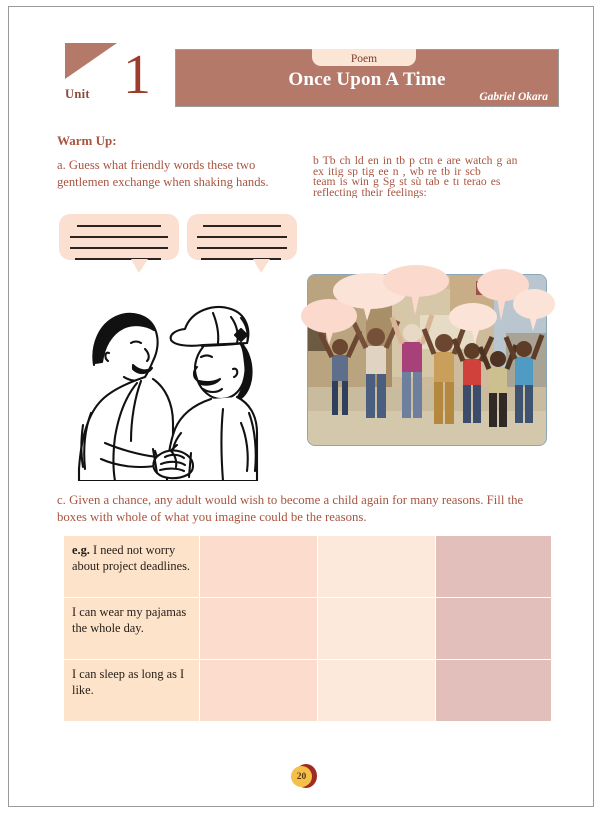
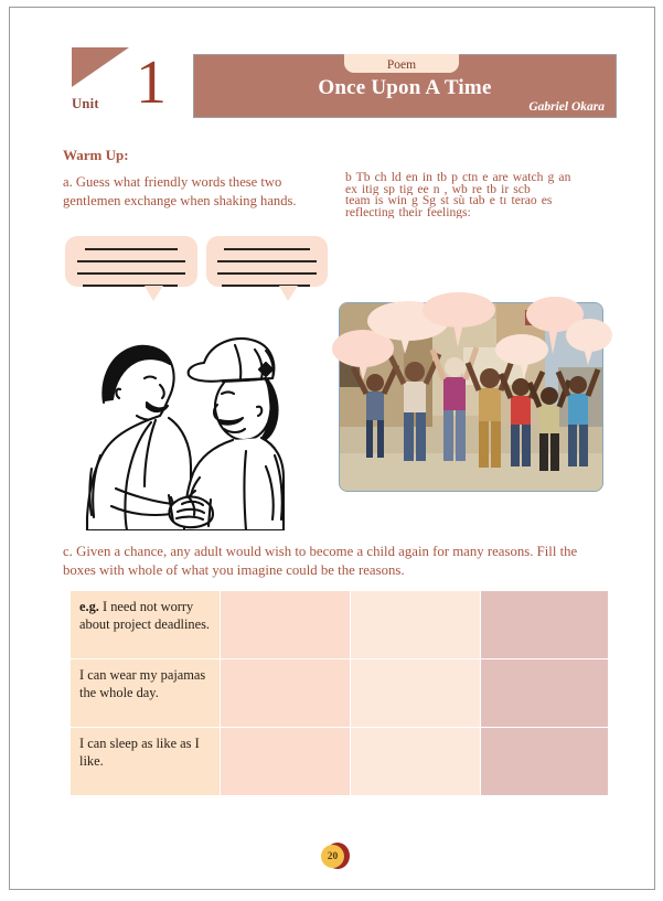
  Unit
  1
  Poem
  Once Upon A Time
  Gabriel Okara
  Warm Up:
  a. Guess what friendly words these two gentlemen exchange when shaking hands.
  b Tb ch ld en in tb p ctn e are watch g an
  ex itig sp tig ee n , wb re tb ir scb
  team is win g Sg st sù tab e tɪ terao es
  reflecting their feelings:
  c. Given a chance, any adult would wish to become a child again for many reasons. Fill the boxes with whole of what you imagine could be the reasons.
  e.g. I need not worry about project deadlines.
  I can wear my pajamas the whole day.
- I can sleep as long as I like.
+ I can sleep as like as I like.
  20
